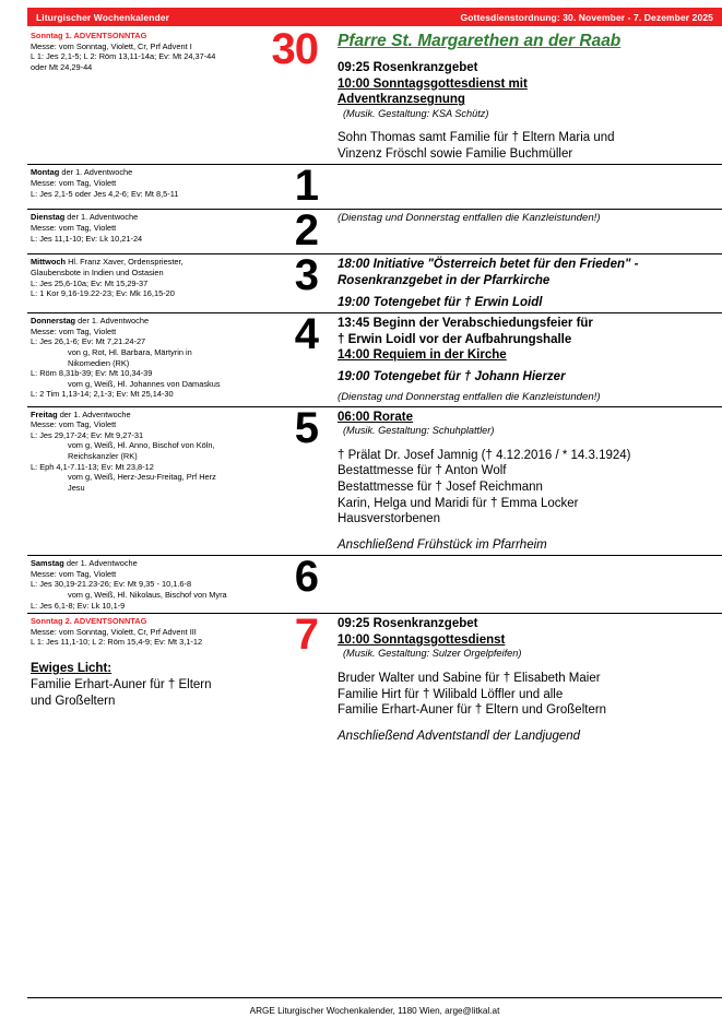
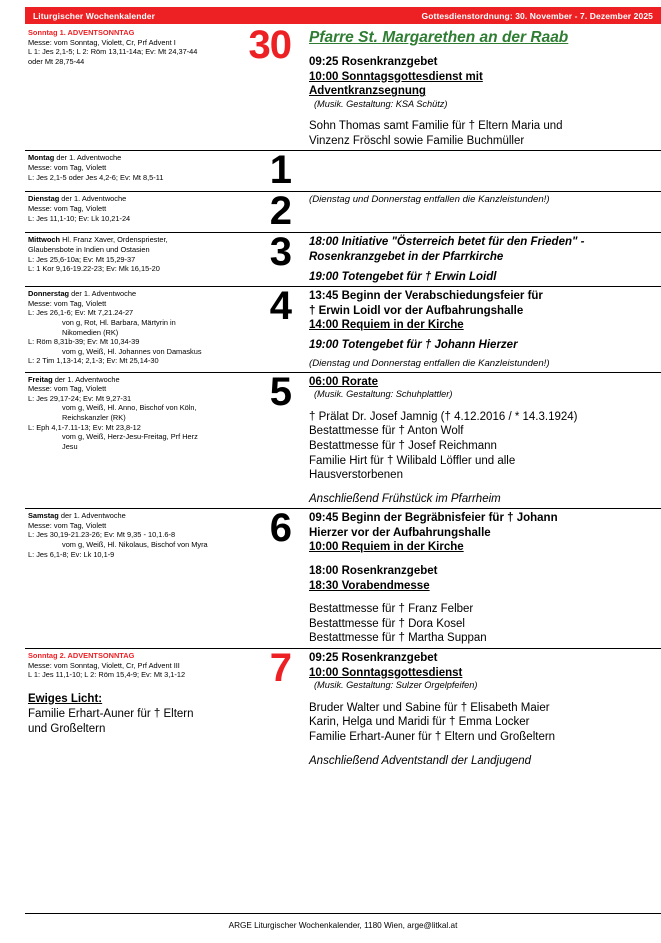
  Liturgischer Wochenkalender
  Gottesdienstordnung: 30. November - 7. Dezember 2025
  Sonntag 1. ADVENTSONNTAG
  Messe: vom Sonntag, Violett, Cr, Prf Advent I
  L 1: Jes 2,1-5; L 2: Röm 13,11-14a; Ev: Mt 24,37-44
- oder Mt 24,29-44
+ oder Mt 28,75-44
  30
  Pfarre St. Margarethen an der Raab
  09:25 Rosenkranzgebet
  10:00 Sonntagsgottesdienst mit
  Adventkranzsegnung
  (Musik. Gestaltung: KSA Schütz)
  Sohn Thomas samt Familie für † Eltern Maria und
  Vinzenz Fröschl sowie Familie Buchmüller
  Montag der 1. Adventwoche
  Messe: vom Tag, Violett
  L: Jes 2,1-5 oder Jes 4,2-6; Ev: Mt 8,5-11
  1
  Dienstag der 1. Adventwoche
  Messe: vom Tag, Violett
  L: Jes 11,1-10; Ev: Lk 10,21-24
  2
  (Dienstag und Donnerstag entfallen die Kanzleistunden!)
  Mittwoch Hl. Franz Xaver, Ordenspriester,
  Glaubensbote in Indien und Ostasien
  L: Jes 25,6-10a; Ev: Mt 15,29-37
  L: 1 Kor 9,16-19.22-23; Ev: Mk 16,15-20
  3
  18:00 Initiative "Österreich betet für den Frieden" -
  Rosenkranzgebet in der Pfarrkirche
  19:00 Totengebet für † Erwin Loidl
  Donnerstag der 1. Adventwoche
  Messe: vom Tag, Violett
  L: Jes 26,1-6; Ev: Mt 7,21.24-27
  von g, Rot, Hl. Barbara, Märtyrin in
  Nikomedien (RK)
  L: Röm 8,31b-39; Ev: Mt 10,34-39
  vom g, Weiß, Hl. Johannes von Damaskus
  L: 2 Tim 1,13-14; 2,1-3; Ev: Mt 25,14-30
  4
  13:45 Beginn der Verabschiedungsfeier für
  † Erwin Loidl vor der Aufbahrungshalle
  14:00 Requiem in der Kirche
  19:00 Totengebet für † Johann Hierzer
  (Dienstag und Donnerstag entfallen die Kanzleistunden!)
  Freitag der 1. Adventwoche
  Messe: vom Tag, Violett
  L: Jes 29,17-24; Ev: Mt 9,27-31
  vom g, Weiß, Hl. Anno, Bischof von Köln,
  Reichskanzler (RK)
  L: Eph 4,1-7.11-13; Ev: Mt 23,8-12
  vom g, Weiß, Herz-Jesu-Freitag, Prf Herz
  Jesu
  5
  06:00 Rorate
  (Musik. Gestaltung: Schuhplattler)
  † Prälat Dr. Josef Jamnig († 4.12.2016 / * 14.3.1924)
  Bestattmesse für † Anton Wolf
  Bestattmesse für † Josef Reichmann
- Karin, Helga und Maridi für † Emma Locker
+ Familie Hirt für † Wilibald Löffler und alle
  Hausverstorbenen
  Anschließend Frühstück im Pfarrheim
  Samstag der 1. Adventwoche
  Messe: vom Tag, Violett
  L: Jes 30,19-21.23-26; Ev: Mt 9,35 - 10,1.6-8
  vom g, Weiß, Hl. Nikolaus, Bischof von Myra
  L: Jes 6,1-8; Ev: Lk 10,1-9
  6
+ 09:45 Beginn der Begräbnisfeier für † Johann
+ Hierzer vor der Aufbahrungshalle
+ 10:00 Requiem in der Kirche
+ 18:00 Rosenkranzgebet
+ 18:30 Vorabendmesse
+ Bestattmesse für † Franz Felber
+ Bestattmesse für † Dora Kosel
+ Bestattmesse für † Martha Suppan
  Sonntag 2. ADVENTSONNTAG
  Messe: vom Sonntag, Violett, Cr, Prf Advent III
  L 1: Jes 11,1-10; L 2: Röm 15,4-9; Ev: Mt 3,1-12
  Ewiges Licht:
  Familie Erhart-Auner für † Eltern
  und Großeltern
  7
  09:25 Rosenkranzgebet
  10:00 Sonntagsgottesdienst
  (Musik. Gestaltung: Sulzer Orgelpfeifen)
  Bruder Walter und Sabine für † Elisabeth Maier
- Familie Hirt für † Wilibald Löffler und alle
+ Karin, Helga und Maridi für † Emma Locker
  Familie Erhart-Auner für † Eltern und Großeltern
  Anschließend Adventstandl der Landjugend
  ARGE Liturgischer Wochenkalender, 1180 Wien, arge@litkal.at
